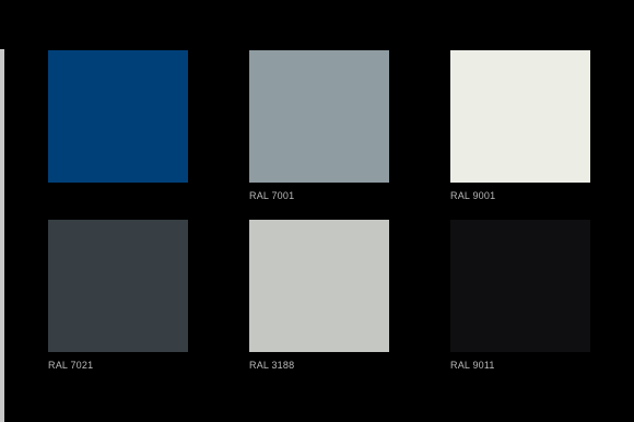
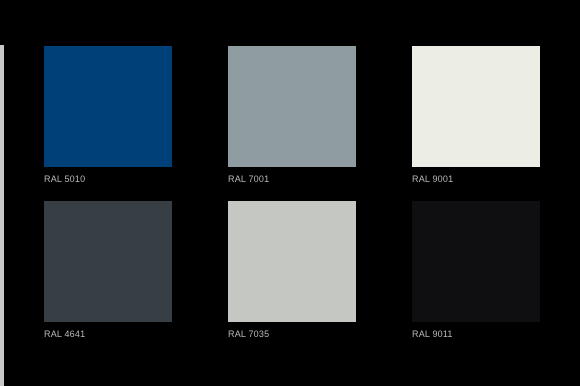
+ RAL 5010
  RAL 7001
  RAL 9001
- RAL 7021
+ RAL 4641
- RAL 3188
+ RAL 7035
  RAL 9011
